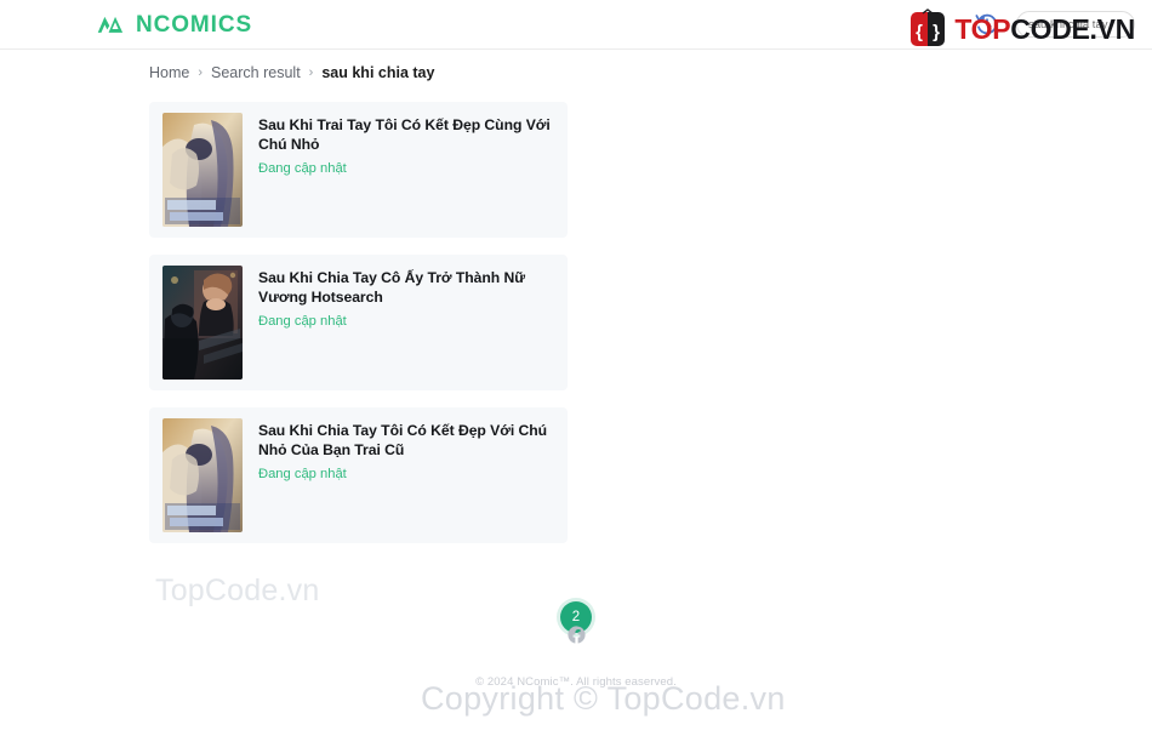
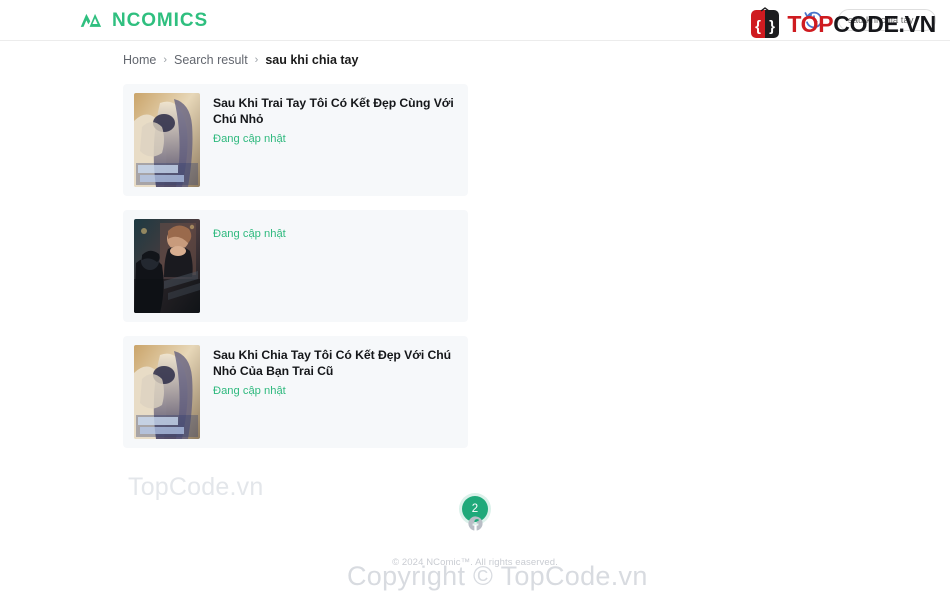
  NCOMICS
  sau khi chia tay
  {
  }
  TOPCODE.VN
  Home
  ›
  Search result
  ›
  sau khi chia tay
  Sau Khi Trai Tay Tôi Có Kết Đẹp Cùng Với Chú Nhỏ
  Đang cập nhật
- Sau Khi Chia Tay Cô Ấy Trở Thành Nữ Vương Hotsearch
  Đang cập nhật
  Sau Khi Chia Tay Tôi Có Kết Đẹp Với Chú Nhỏ Của Bạn Trai Cũ
  Đang cập nhật
  2
  TopCode.vn
  © 2024 NComic™. All rights easerved.
  Copyright © TopCode.vn
